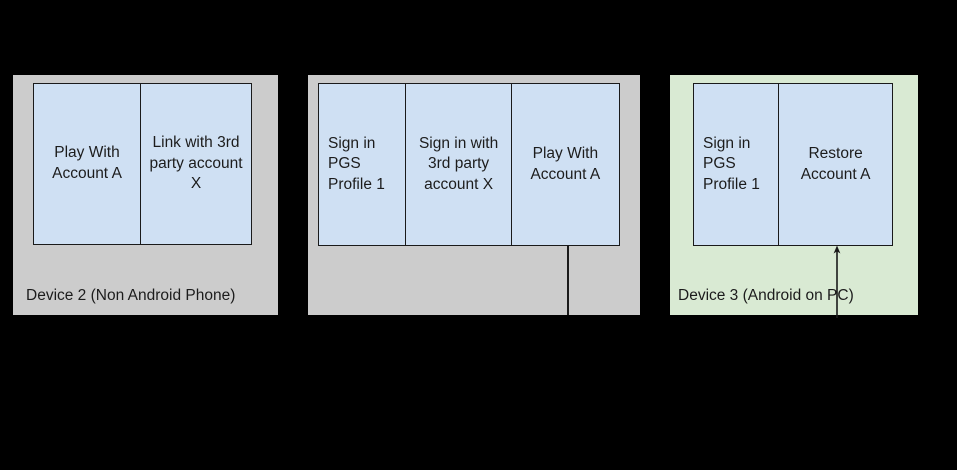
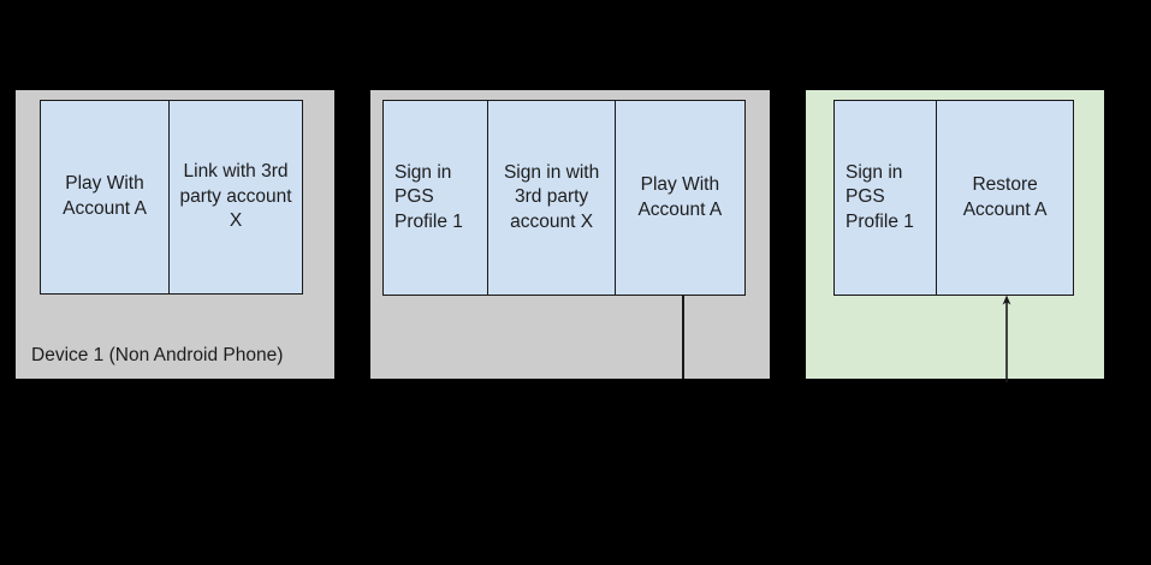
  Play With Account A
  Link with 3rd party account X
- Device 2 (Non Android Phone)
+ Device 1 (Non Android Phone)
  Sign in PGS Profile 1
  Sign in with 3rd party account X
  Play With Account A
  Sign in PGS Profile 1
  Restore Account A
- Device 3 (Android on PC)
